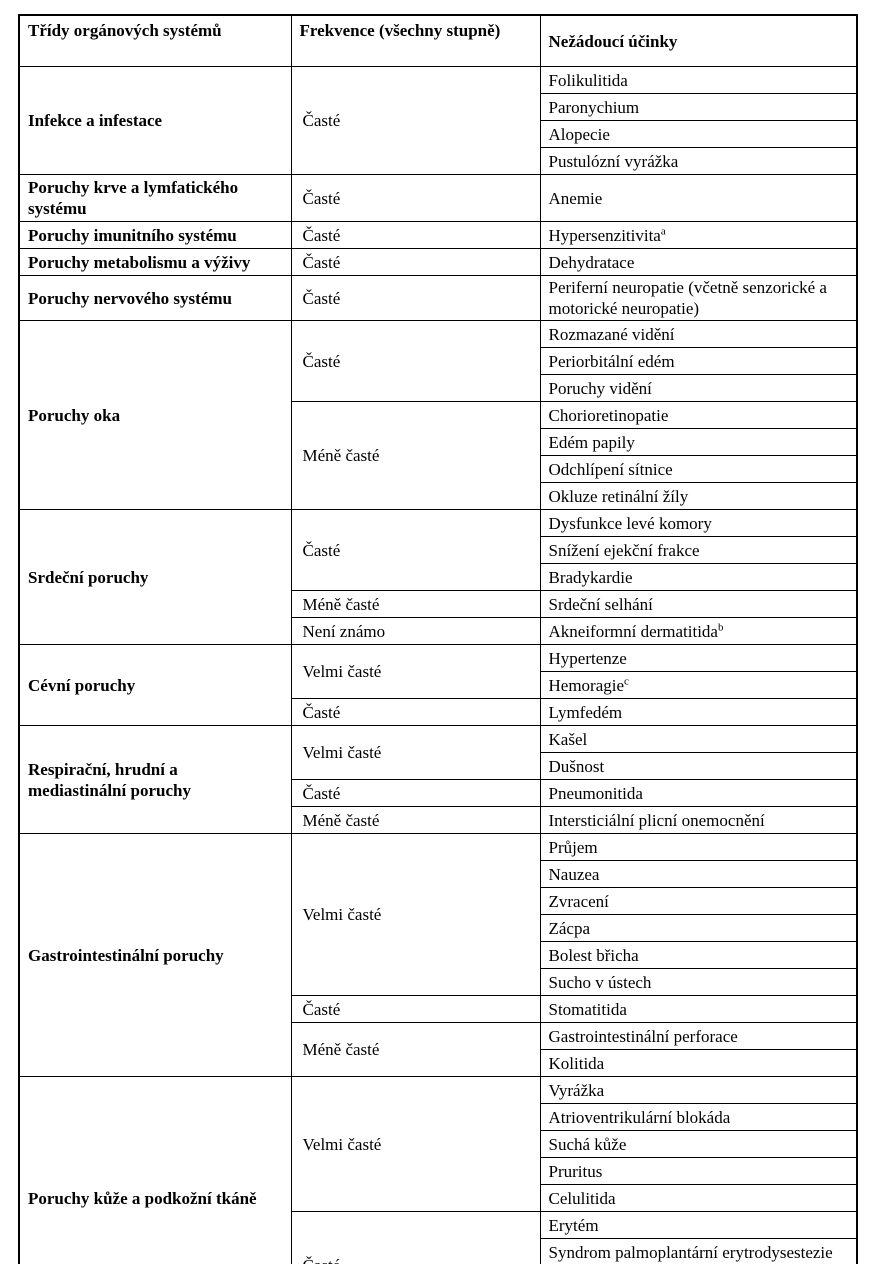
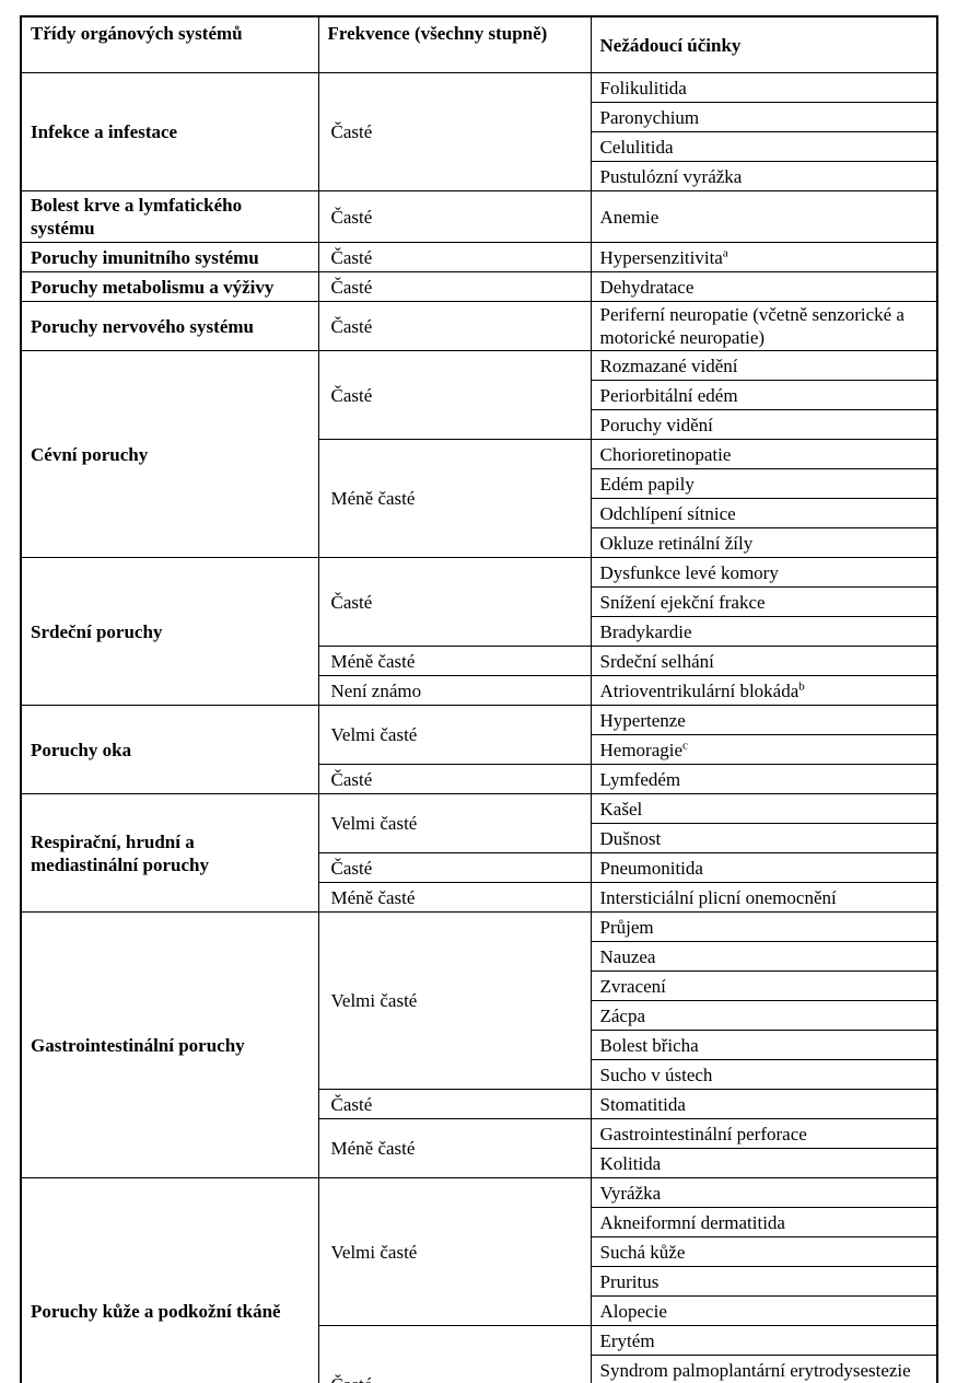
  Třídy orgánových systémů	Frekvence (všechny stupně)	Nežádoucí účinky
  Infekce a infestace	Časté	Folikulitida
  Paronychium
- Alopecie
+ Celulitida
  Pustulózní vyrážka
- Poruchy krve a lymfatického systému	Časté	Anemie
+ Bolest krve a lymfatického systému	Časté	Anemie
  Poruchy imunitního systému	Časté	Hypersenzitivitaa
  Poruchy metabolismu a výživy	Časté	Dehydratace
  Poruchy nervového systému	Časté	Periferní neuropatie (včetně senzorické a motorické neuropatie)
- Poruchy oka	Časté	Rozmazané vidění
+ Cévní poruchy	Časté	Rozmazané vidění
  Periorbitální edém
  Poruchy vidění
  Méně časté	Chorioretinopatie
  Edém papily
  Odchlípení sítnice
  Okluze retinální žíly
  Srdeční poruchy	Časté	Dysfunkce levé komory
  Snížení ejekční frakce
  Bradykardie
  Méně časté	Srdeční selhání
- Není známo	Akneiformní dermatitidab
+ Není známo	Atrioventrikulární blokádab
- Cévní poruchy	Velmi časté	Hypertenze
+ Poruchy oka	Velmi časté	Hypertenze
  Hemoragiec
  Časté	Lymfedém
  Respirační, hrudní a mediastinální poruchy	Velmi časté	Kašel
  Dušnost
  Časté	Pneumonitida
  Méně časté	Intersticiální plicní onemocnění
  Gastrointestinální poruchy	Velmi časté	Průjem
  Nauzea
  Zvracení
  Zácpa
  Bolest břicha
  Sucho v ústech
  Časté	Stomatitida
  Méně časté	Gastrointestinální perforace
  Kolitida
  Poruchy kůže a podkožní tkáně	Velmi časté	Vyrážka
- Atrioventrikulární blokáda
+ Akneiformní dermatitida
  Suchá kůže
  Pruritus
- Celulitida
+ Alopecie
  Syndrom palmoplantární erytrodysestezie
